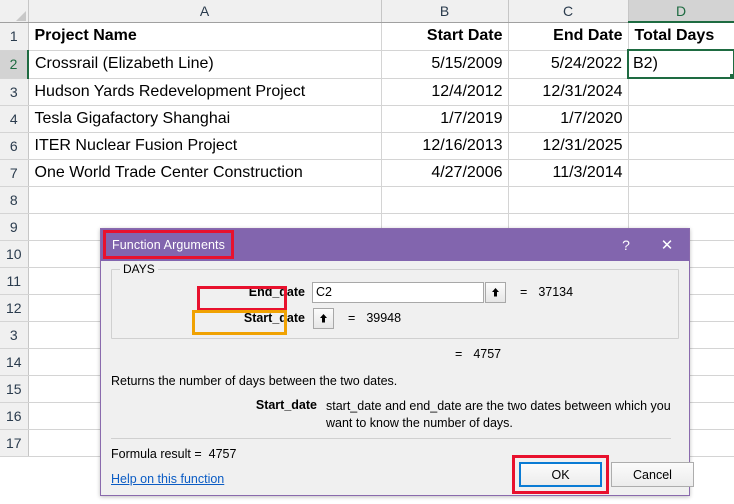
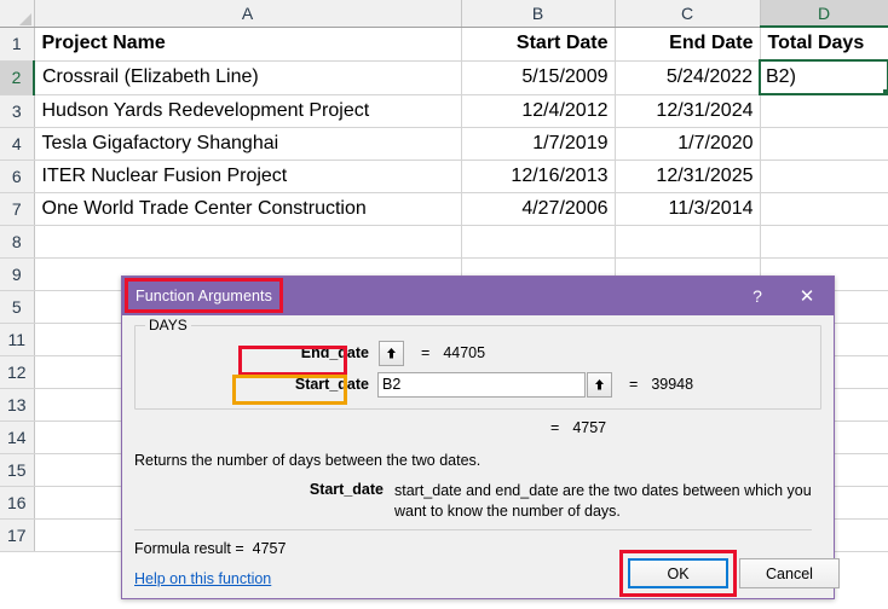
  	A	B	C	D
  1	Project Name	Start Date	End Date	Total Days
  2	Crossrail (Elizabeth Line)	5/15/2009	5/24/2022	B2)
  3	Hudson Yards Redevelopment Project	12/4/2012	12/31/2024
  4	Tesla Gigafactory Shanghai	1/7/2019	1/7/2020
  6	ITER Nuclear Fusion Project	12/16/2013	12/31/2025
  7	One World Trade Center Construction	4/27/2006	11/3/2014
  8
  9
- 10
+ 5
  11
  12
- 3
+ 13
  14
  15
  16
  17
  Function Arguments
  ?
  ✕
  DAYS
  End_date
- C2
  =
- 37134
+ 44705
  Start_date
+ B2
  =
  39948
  =
  4757
  Returns the number of days between the two dates.
  Start_date
  start_date and end_date are the two dates between which you want to know the number of days.
  Formula result = 4757
  Help on this function
  OK
  Cancel
